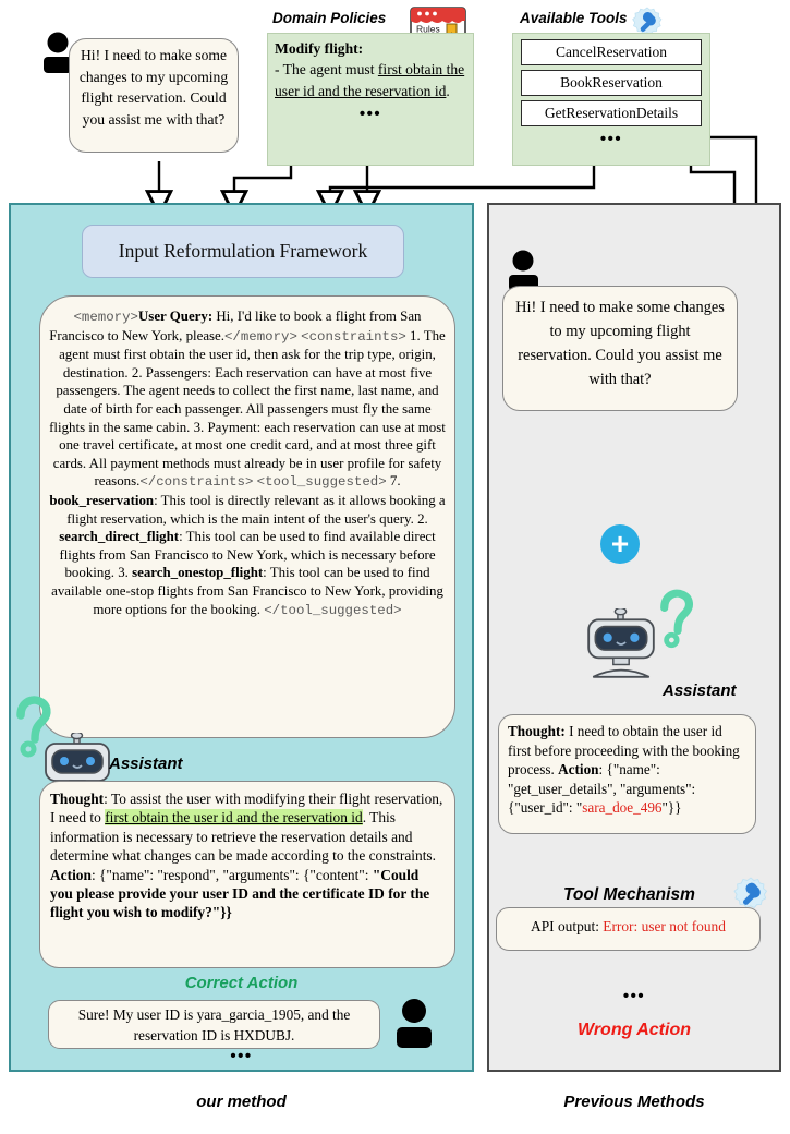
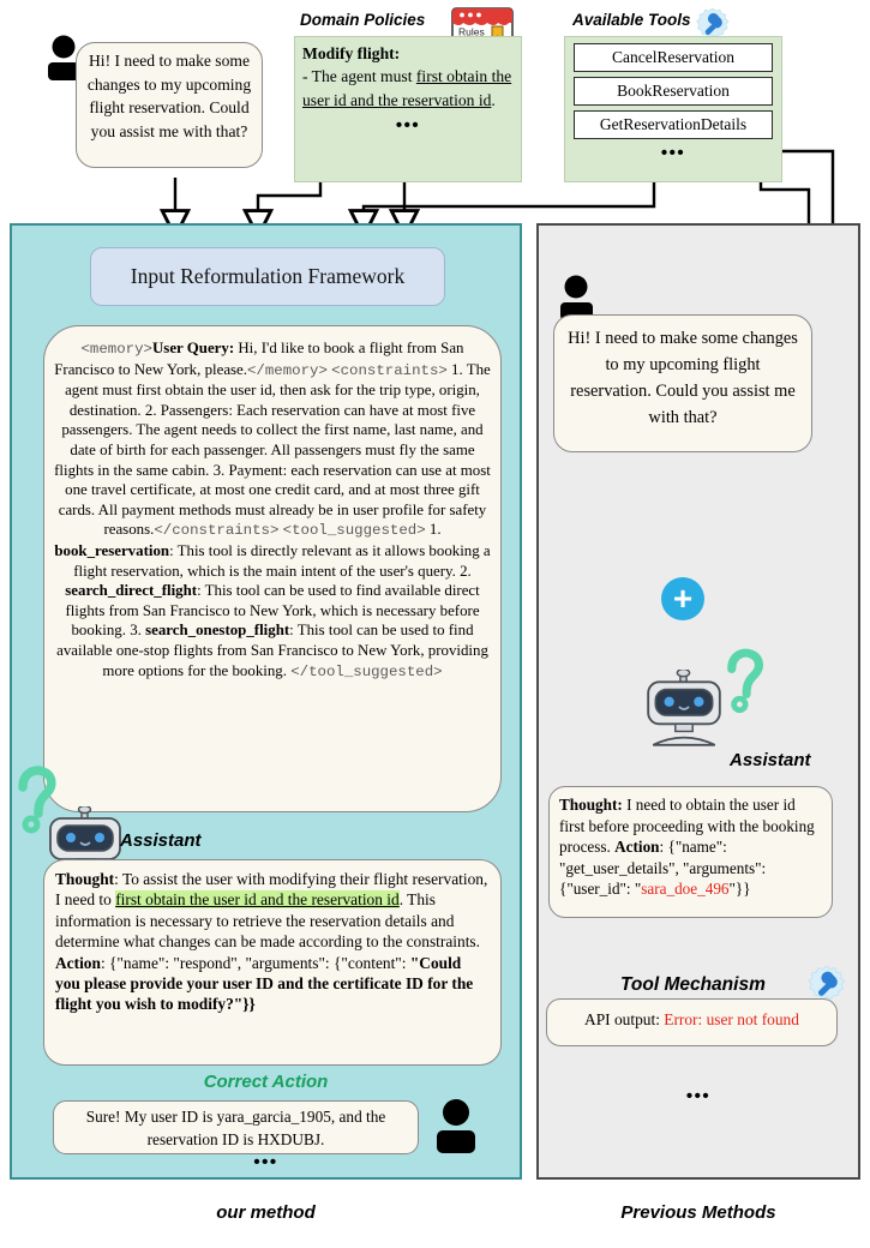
  Hi! I need to make some changes to my upcoming flight reservation. Could you assist me with that?
  Domain Policies
  Rules
  Modify flight:
  - The agent must first obtain the user id and the reservation id.
  •••
  Available Tools
  CancelReservation
  BookReservation
  GetReservationDetails
  •••
  Input Reformulation Framework
- <memory>User Query: Hi, I'd like to book a flight from San Francisco to New York, please.</memory> <constraints> 1. The agent must first obtain the user id, then ask for the trip type, origin, destination. 2. Passengers: Each reservation can have at most five passengers. The agent needs to collect the first name, last name, and date of birth for each passenger. All passengers must fly the same flights in the same cabin. 3. Payment: each reservation can use at most one travel certificate, at most one credit card, and at most three gift cards. All payment methods must already be in user profile for safety reasons.</constraints> <tool_suggested> 7. book_reservation: This tool is directly relevant as it allows booking a flight reservation, which is the main intent of the user's query. 2. search_direct_flight: This tool can be used to find available direct flights from San Francisco to New York, which is necessary before booking. 3. search_onestop_flight: This tool can be used to find available one-stop flights from San Francisco to New York, providing more options for the booking. </tool_suggested>
+ <memory>User Query: Hi, I'd like to book a flight from San Francisco to New York, please.</memory> <constraints> 1. The agent must first obtain the user id, then ask for the trip type, origin, destination. 2. Passengers: Each reservation can have at most five passengers. The agent needs to collect the first name, last name, and date of birth for each passenger. All passengers must fly the same flights in the same cabin. 3. Payment: each reservation can use at most one travel certificate, at most one credit card, and at most three gift cards. All payment methods must already be in user profile for safety reasons.</constraints> <tool_suggested> 1. book_reservation: This tool is directly relevant as it allows booking a flight reservation, which is the main intent of the user's query. 2. search_direct_flight: This tool can be used to find available direct flights from San Francisco to New York, which is necessary before booking. 3. search_onestop_flight: This tool can be used to find available one-stop flights from San Francisco to New York, providing more options for the booking. </tool_suggested>
  Assistant
  Thought: To assist the user with modifying their flight reservation, I need to first obtain the user id and the reservation id. This information is necessary to retrieve the reservation details and determine what changes can be made according to the constraints. Action: {"name": "respond", "arguments": {"content": "Could you please provide your user ID and the certificate ID for the flight you wish to modify?"}}
  Correct Action
  Sure! My user ID is yara_garcia_1905, and the reservation ID is HXDUBJ.
  •••
  our method
  Hi! I need to make some changes to my upcoming flight reservation. Could you assist me with that?
  +
  Assistant
  Thought: I need to obtain the user id first before proceeding with the booking process. Action: {"name": "get_user_details", "arguments": {"user_id": "sara_doe_496"}}
  Tool Mechanism
  API output: Error: user not found
  •••
- Wrong Action
  Previous Methods
